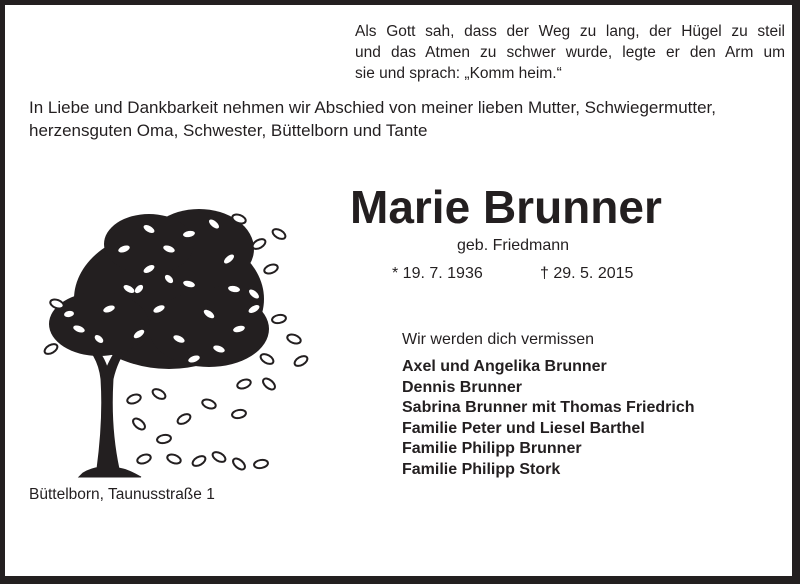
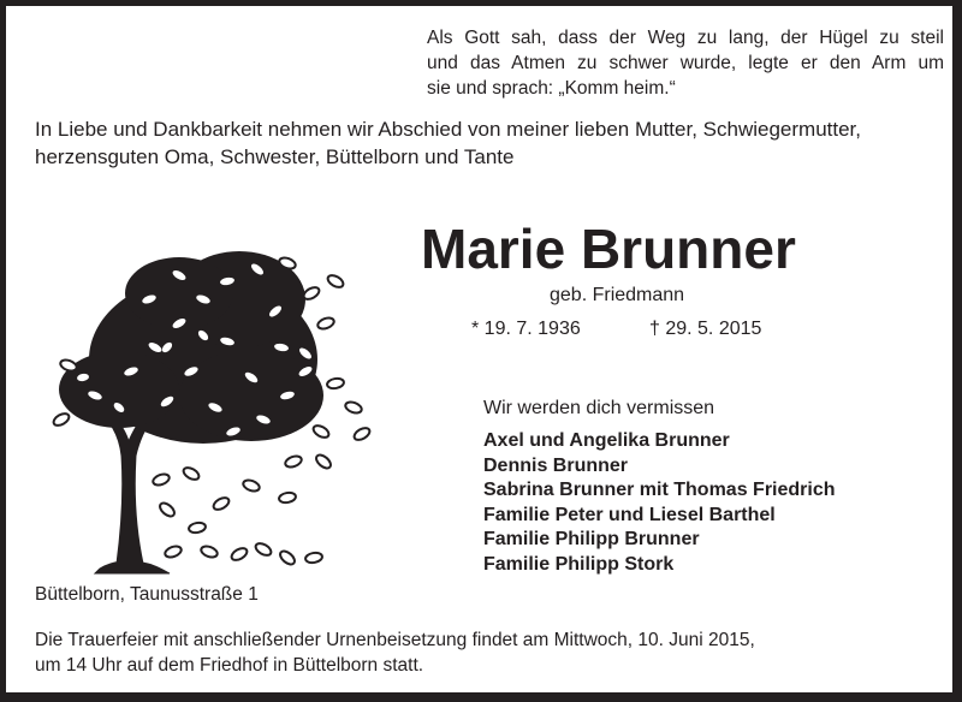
  Als Gott sah, dass der Weg zu lang, der Hügel zu steil
  und das Atmen zu schwer wurde, legte er den Arm um
  sie und sprach: „Komm heim.“
  In Liebe und Dankbarkeit nehmen wir Abschied von meiner lieben Mutter, Schwiegermutter,
  herzensguten Oma, Schwester, Büttelborn und Tante
  Marie Brunner
  geb. Friedmann
  * 19. 7. 1936
  † 29. 5. 2015
  Wir werden dich vermissen
  Axel und Angelika Brunner
  Dennis Brunner
  Sabrina Brunner mit Thomas Friedrich
  Familie Peter und Liesel Barthel
  Familie Philipp Brunner
  Familie Philipp Stork
  Büttelborn, Taunusstraße 1
+ Die Trauerfeier mit anschließender Urnenbeisetzung findet am Mittwoch, 10. Juni 2015,
+ um 14 Uhr auf dem Friedhof in Büttelborn statt.
